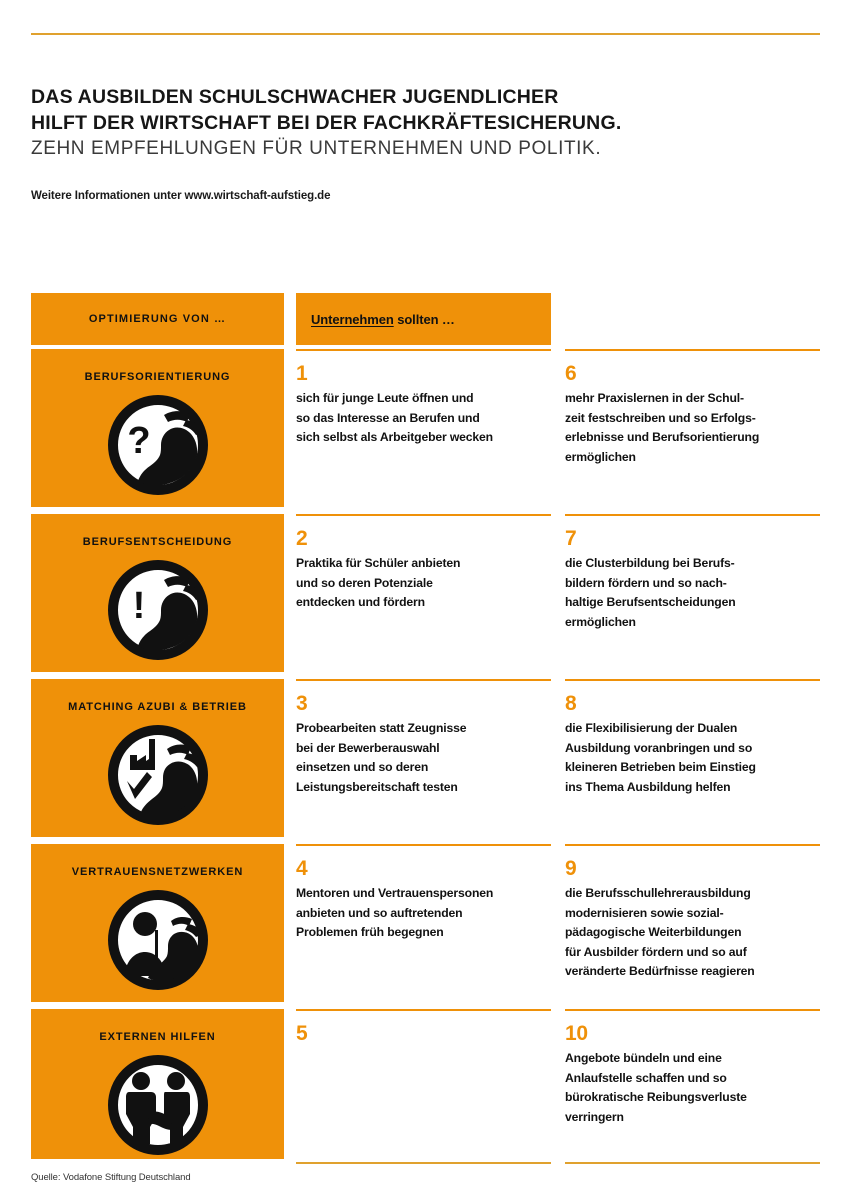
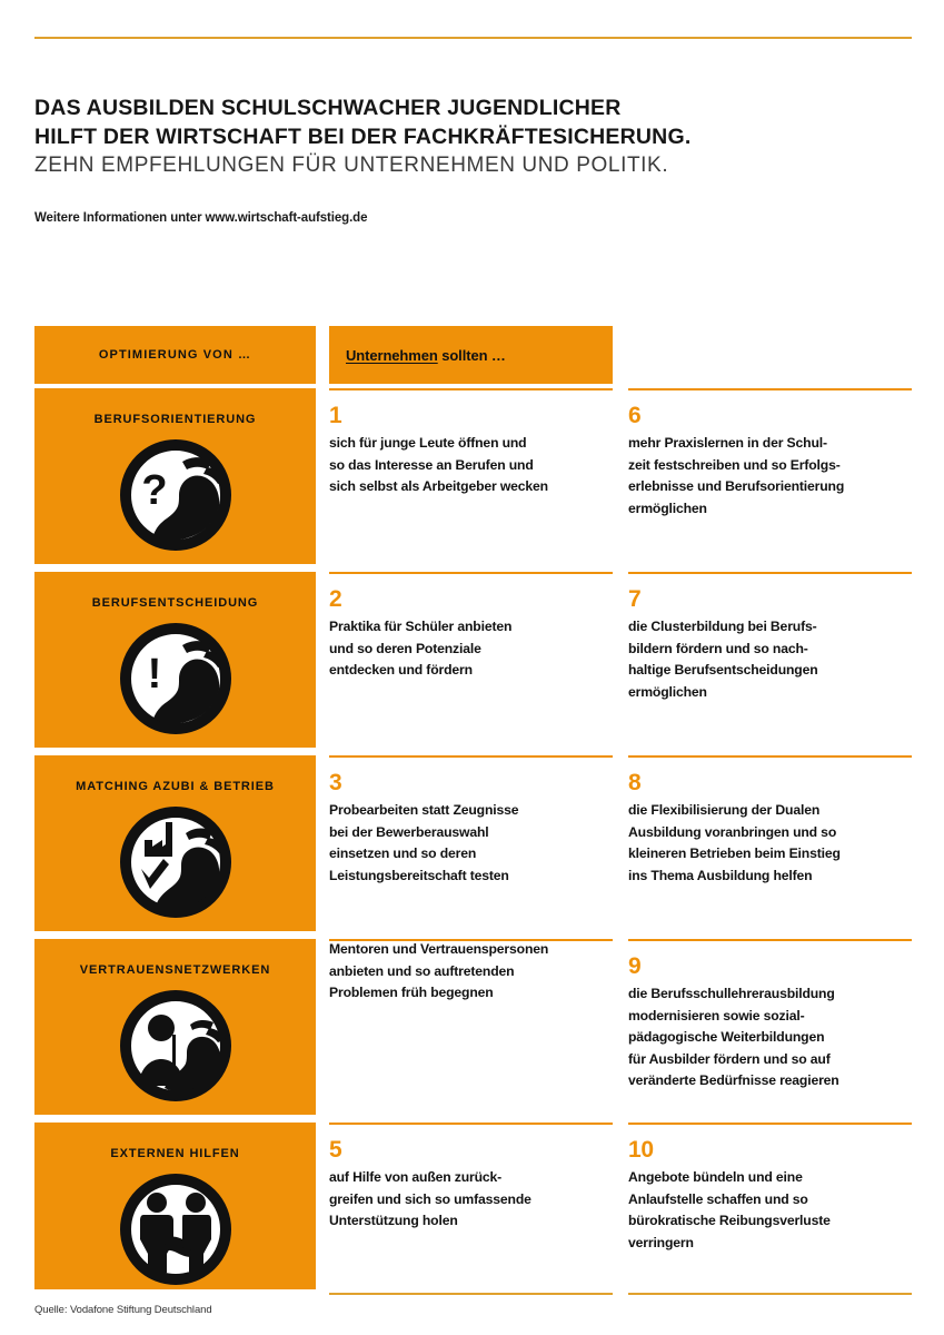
  DAS AUSBILDEN SCHULSCHWACHER JUGENDLICHER
  HILFT DER WIRTSCHAFT BEI DER FACHKRÄFTESICHERUNG.
  ZEHN EMPFEHLUNGEN FÜR UNTERNEHMEN UND POLITIK.
  Weitere Informationen unter www.wirtschaft-aufstieg.de
  OPTIMIERUNG VON …
  Unternehmen sollten …
  BERUFSORIENTIERUNG
  ?
  1
  sich für junge Leute öffnen und
  so das Interesse an Berufen und
  sich selbst als Arbeitgeber wecken
  6
  mehr Praxislernen in der Schul-
  zeit festschreiben und so Erfolgs-
  erlebnisse und Berufsorientierung
  ermöglichen
  BERUFSENTSCHEIDUNG
  !
  2
  Praktika für Schüler anbieten
  und so deren Potenziale
  entdecken und fördern
  7
  die Clusterbildung bei Berufs-
  bildern fördern und so nach-
  haltige Berufsentscheidungen
  ermöglichen
  MATCHING AZUBI & BETRIEB
  3
  Probearbeiten statt Zeugnisse
  bei der Bewerberauswahl
  einsetzen und so deren
  Leistungsbereitschaft testen
  8
  die Flexibilisierung der Dualen
  Ausbildung voranbringen und so
  kleineren Betrieben beim Einstieg
  ins Thema Ausbildung helfen
  VERTRAUENSNETZWERKEN
- 4
  Mentoren und Vertrauenspersonen
  anbieten und so auftretenden
  Problemen früh begegnen
  9
  die Berufsschullehrerausbildung
  modernisieren sowie sozial-
  pädagogische Weiterbildungen
  für Ausbilder fördern und so auf
  veränderte Bedürfnisse reagieren
  EXTERNEN HILFEN
  5
+ auf Hilfe von außen zurück-
+ greifen und sich so umfassende
+ Unterstützung holen
  10
  Angebote bündeln und eine
  Anlaufstelle schaffen und so
  bürokratische Reibungsverluste
  verringern
  Quelle: Vodafone Stiftung Deutschland
